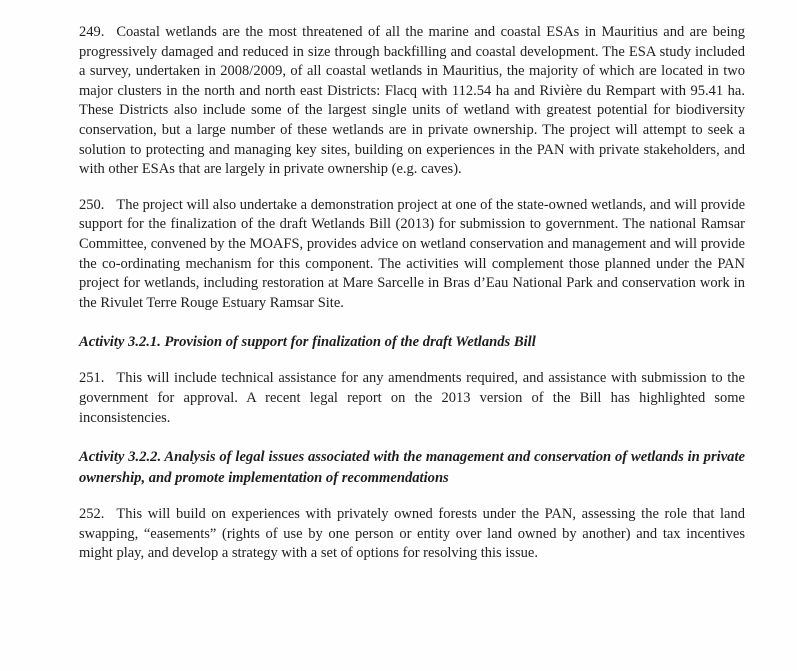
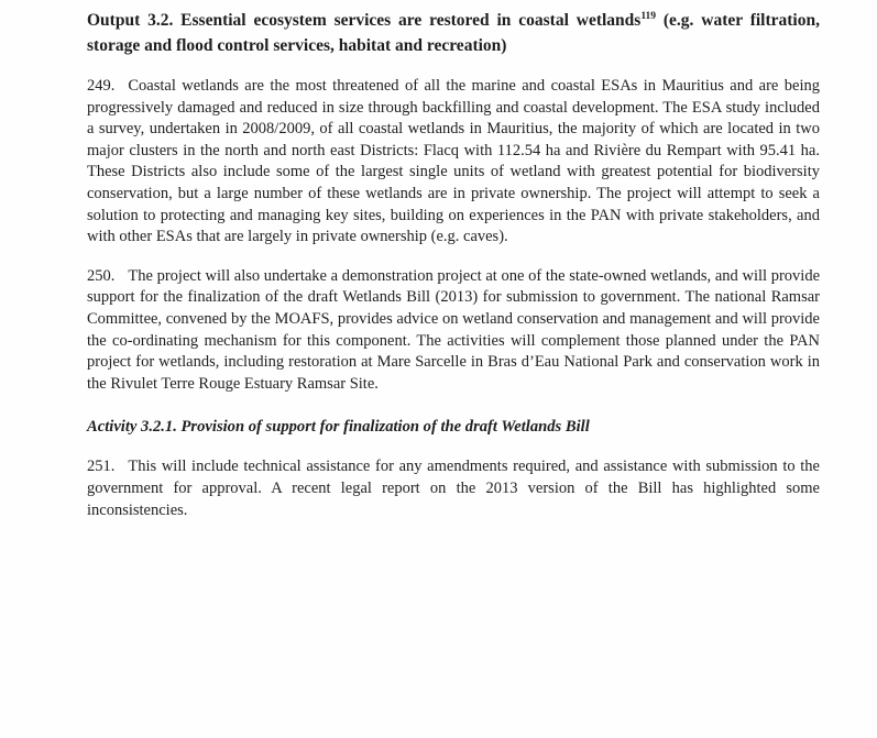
+ Output 3.2. Essential ecosystem services are restored in coastal wetlands119 (e.g. water filtration, storage and flood control services, habitat and recreation)
  249. Coastal wetlands are the most threatened of all the marine and coastal ESAs in Mauritius and are being progressively damaged and reduced in size through backfilling and coastal development. The ESA study included a survey, undertaken in 2008/2009, of all coastal wetlands in Mauritius, the majority of which are located in two major clusters in the north and north east Districts: Flacq with 112.54 ha and Rivière du Rempart with 95.41 ha. These Districts also include some of the largest single units of wetland with greatest potential for biodiversity conservation, but a large number of these wetlands are in private ownership. The project will attempt to seek a solution to protecting and managing key sites, building on experiences in the PAN with private stakeholders, and with other ESAs that are largely in private ownership (e.g. caves).
  250. The project will also undertake a demonstration project at one of the state-owned wetlands, and will provide support for the finalization of the draft Wetlands Bill (2013) for submission to government. The national Ramsar Committee, convened by the MOAFS, provides advice on wetland conservation and management and will provide the co-ordinating mechanism for this component. The activities will complement those planned under the PAN project for wetlands, including restoration at Mare Sarcelle in Bras d’Eau National Park and conservation work in the Rivulet Terre Rouge Estuary Ramsar Site.
  Activity 3.2.1. Provision of support for finalization of the draft Wetlands Bill
  251. This will include technical assistance for any amendments required, and assistance with submission to the government for approval. A recent legal report on the 2013 version of the Bill has highlighted some inconsistencies.
- Activity 3.2.2. Analysis of legal issues associated with the management and conservation of wetlands in private ownership, and promote implementation of recommendations
- 252. This will build on experiences with privately owned forests under the PAN, assessing the role that land swapping, “easements” (rights of use by one person or entity over land owned by another) and tax incentives might play, and develop a strategy with a set of options for resolving this issue.
